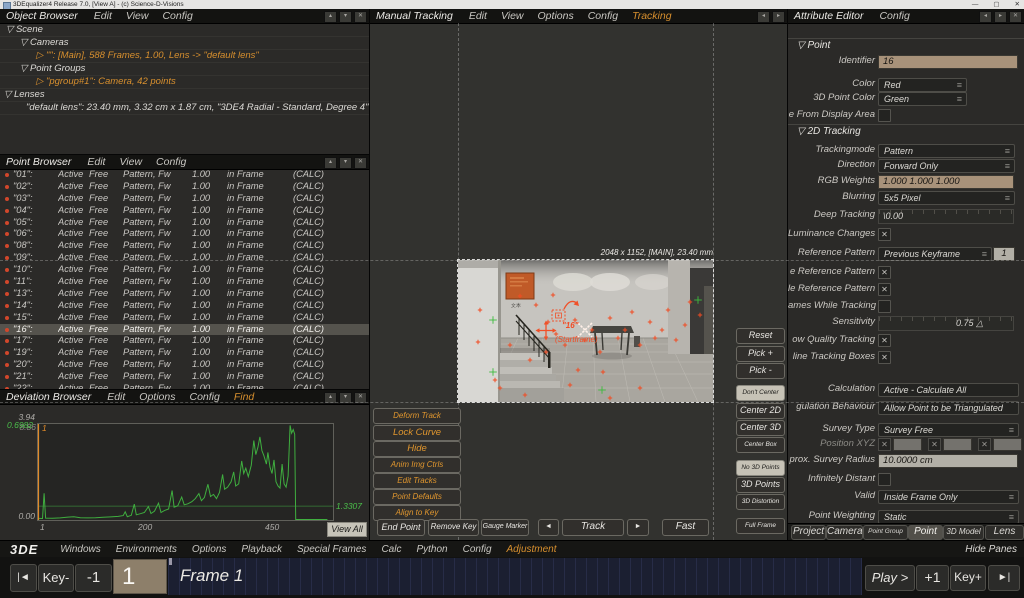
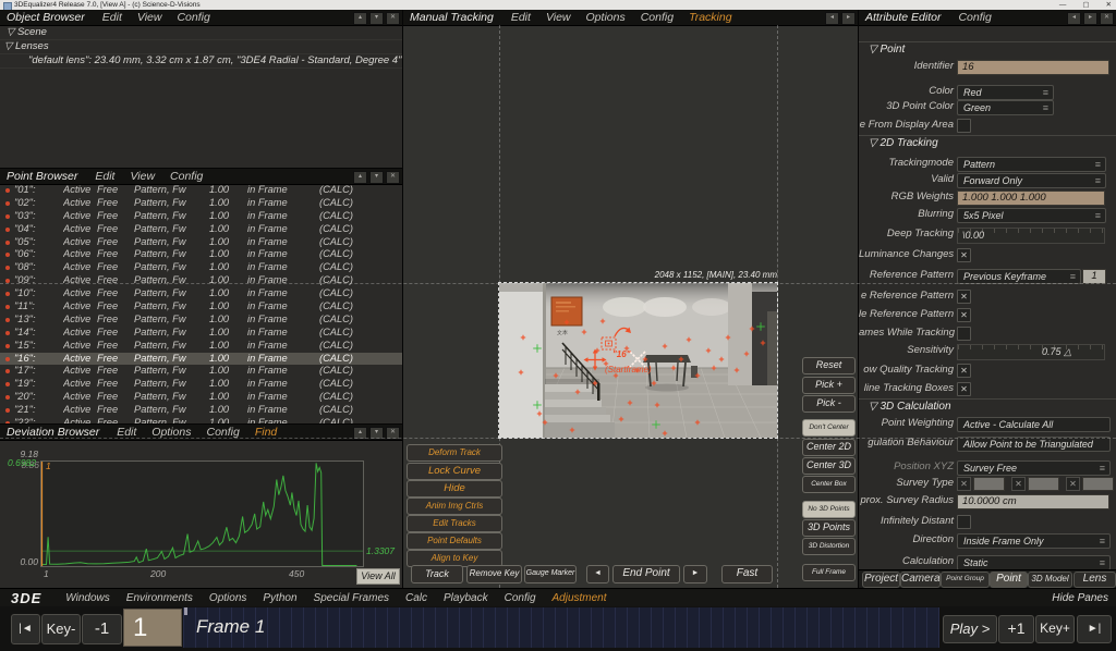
  Object Browser
  Edit
  View
  Config
  ▽ Scene
- ▽ Cameras
- ▷ "": [Main], 588 Frames, 1.00, Lens -> "default lens"
- ▽ Point Groups
- ▷ "pgroup#1": Camera, 42 points
  ▽ Lenses
  "default lens": 23.40 mm, 3.32 cm x 1.87 cm, "3DE4 Radial - Standard, Degree 4"
  Point Browser
  Edit
  View
  Config
  "01":
  Active
  Free
  Pattern, Fw
  1.00
  in Frame
  (CALC)
  "02":
  Active
  Free
  Pattern, Fw
  1.00
  in Frame
  (CALC)
  "03":
  Active
  Free
  Pattern, Fw
  1.00
  in Frame
  (CALC)
  "04":
  Active
  Free
  Pattern, Fw
  1.00
  in Frame
  (CALC)
  "05":
  Active
  Free
  Pattern, Fw
  1.00
  in Frame
  (CALC)
  "06":
  Active
  Free
  Pattern, Fw
  1.00
  in Frame
  (CALC)
  "08":
  Active
  Free
  Pattern, Fw
  1.00
  in Frame
  (CALC)
  "09":
  Active
  Free
  Pattern, Fw
  1.00
  in Frame
  (CALC)
  "10":
  Active
  Free
  Pattern, Fw
  1.00
  in Frame
  (CALC)
  "11":
  Active
  Free
  Pattern, Fw
  1.00
  in Frame
  (CALC)
  "13":
  Active
  Free
  Pattern, Fw
  1.00
  in Frame
  (CALC)
  "14":
  Active
  Free
  Pattern, Fw
  1.00
  in Frame
  (CALC)
  "15":
  Active
  Free
  Pattern, Fw
  1.00
  in Frame
  (CALC)
  "16":
  Active
  Free
  Pattern, Fw
  1.00
  in Frame
  (CALC)
  "17":
  Active
  Free
  Pattern, Fw
  1.00
  in Frame
  (CALC)
  "19":
  Active
  Free
  Pattern, Fw
  1.00
  in Frame
  (CALC)
  "20":
  Active
  Free
  Pattern, Fw
  1.00
  in Frame
  (CALC)
  "21":
  Active
  Free
  Pattern, Fw
  1.00
  in Frame
  (CALC)
  "22":
  Active
  Free
  Pattern, Fw
  1.00
  in Frame
  (CALC)
  Deviation Browser
  Edit
  Options
  Config
  Find
- 3.94
+ 9.18
  8.86
  0.6982
  0.00
  1
  1
  200
  450
  1.3307
  View All
  Manual Tracking
  Edit
  View
  Options
  Config
  Tracking
  2048 x 1152, [MAIN], 23.40 mm
  "16"
  (Startframe)
  Deform Track
  Lock Curve
  Hide
  Anim Img Ctrls
  Edit Tracks
  Point Defaults
  Align to Key
  Reset
  Pick +
  Pick -
  Center 2D
  Center 3D
  3D Points
- End Point
+ Track
  Remove Key
- Track
+ End Point
  Fast
  Attribute Editor
  Config
  ▽ Point
  Identifier
  16
  Color
  Red
  ≡
  3D Point Color
  Green
  ≡
  e From Display Area
  ▽ 2D Tracking
  Trackingmode
  Pattern
  ≡
- Direction
+ Valid
  Forward Only
  ≡
  RGB Weights
  1.000 1.000 1.000
  Blurring
  5x5 Pixel
  ≡
  Deep Tracking
  \0.00
  Luminance Changes
  ✕
  Reference Pattern
  1
  Previous Keyframe
  ≡
  e Reference Pattern
  ✕
  le Reference Pattern
  ✕
  ames While Tracking
  Sensitivity
  0.75 △
  ow Quality Tracking
  ✕
  line Tracking Boxes
  ✕
+ ▽ 3D Calculation
- Calculation
+ Point Weighting
  Active - Calculate All
  gulation Behaviour
  Allow Point to be Triangulated
- Survey Type
+ Position XYZ
  Survey Free
  ≡
- Position XYZ
+ Survey Type
  ✕ ✕ ✕
  prox. Survey Radius
  10.0000 cm
  Infinitely Distant
- Valid
+ Direction
  Inside Frame Only
  ≡
- Point Weighting
+ Calculation
  Static
  ≡
  Project
  Camera
  Point
  3D Model
  Lens
  3DE
  Windows
  Environments
  Options
- Playback
+ Python
  Special Frames
  Calc
- Python
+ Playback
  Config
  Adjustment
  Hide Panes
  |◄
  Key-
  -1
  1
  Frame 1
  Play >
  +1
  Key+
  ►|
